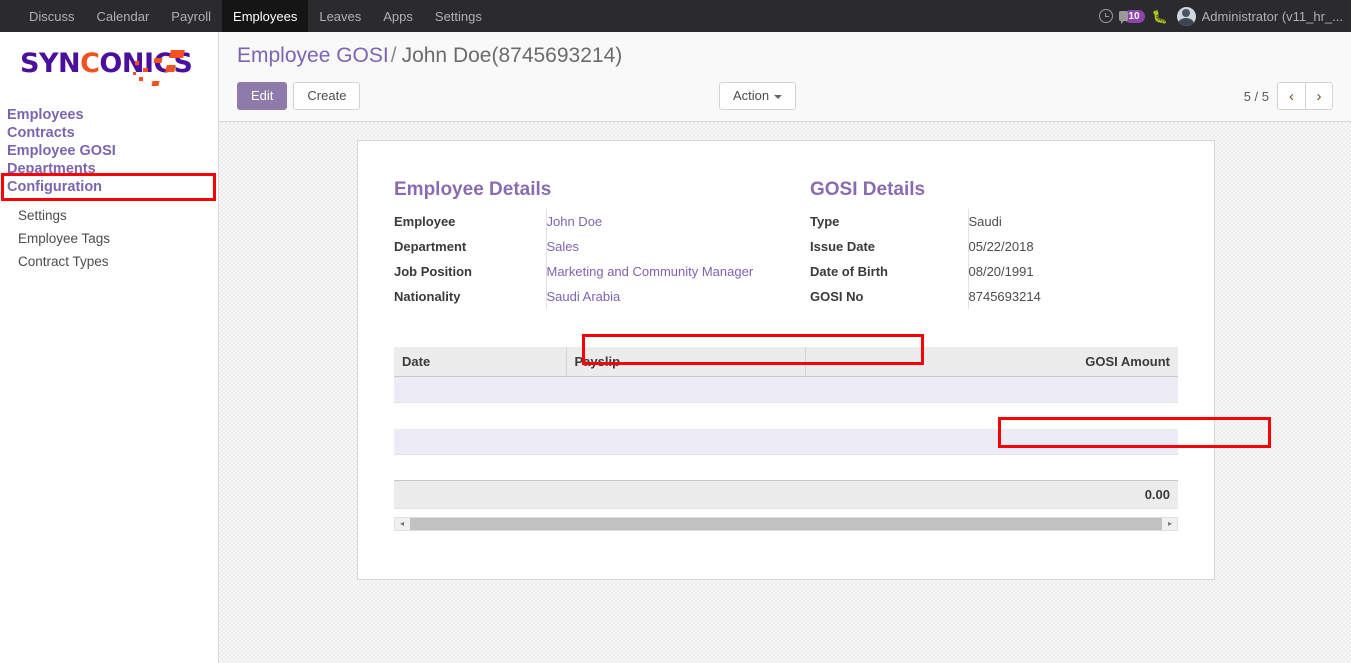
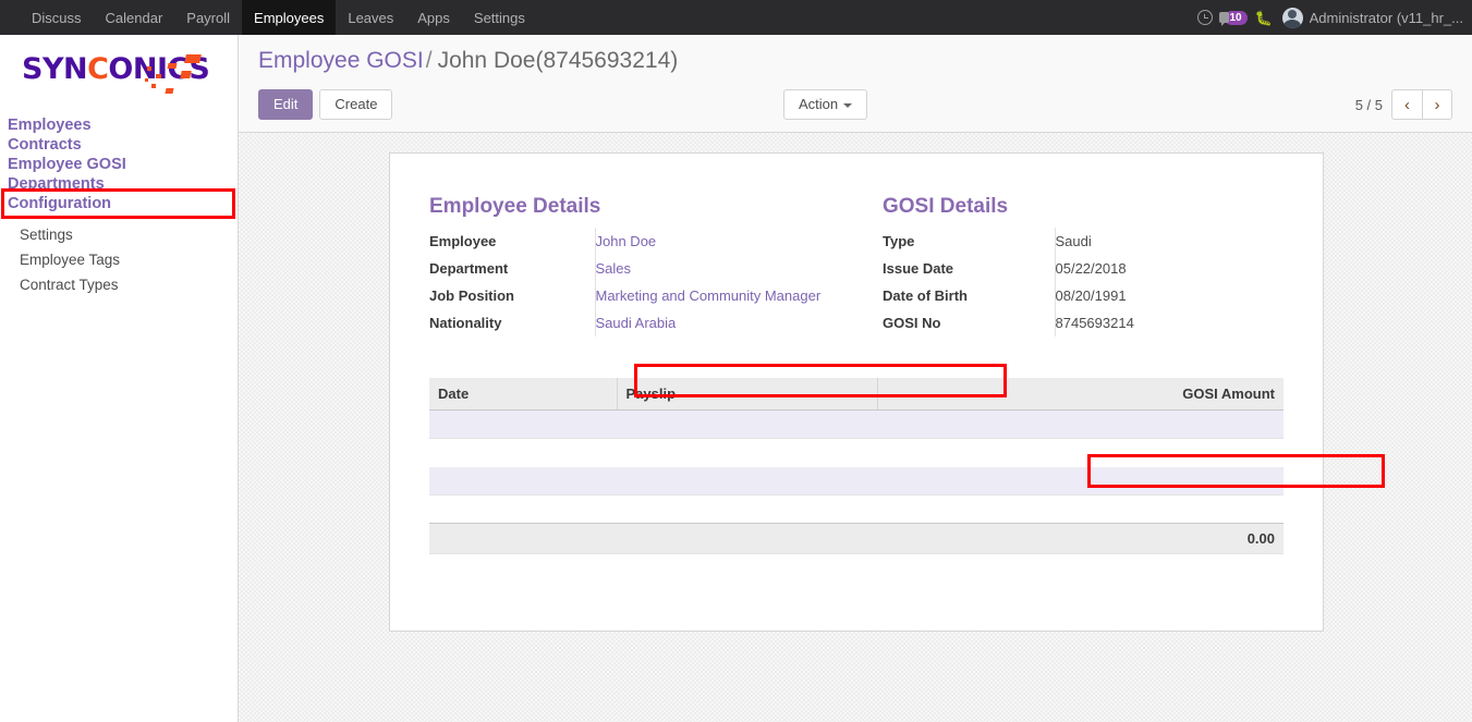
  Discuss
  Calendar
  Payroll
  Employees
  Leaves
  Apps
  Settings
  10
  🐛
  Administrator (v11_hr_...
  SYNCONICS
  Employees
  Contracts
  Employee GOSI
  Departments
  Configuration
  Settings
  Employee Tags
  Contract Types
  Employee GOSI/ John Doe(8745693214)
  Edit
  Create
  Action
  5 / 5
  ‹
  ›
  Employee Details
  Employee	John Doe
  Department	Sales
  Job Position	Marketing and Community Manager
  Nationality	Saudi Arabia
  GOSI Details
  Type	Saudi
  Issue Date	05/22/2018
  Date of Birth	08/20/1991
  GOSI No	8745693214
  Date	Payslip		GOSI Amount
  0.00
- ◂
- ▸
